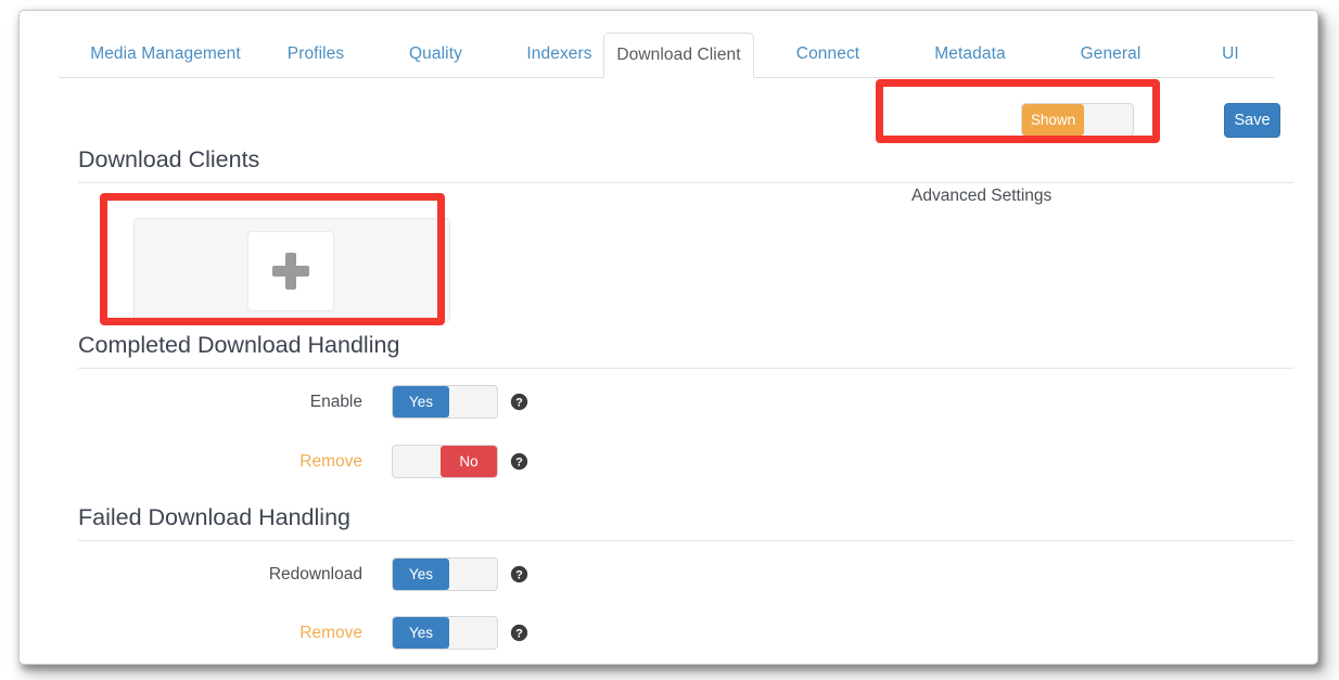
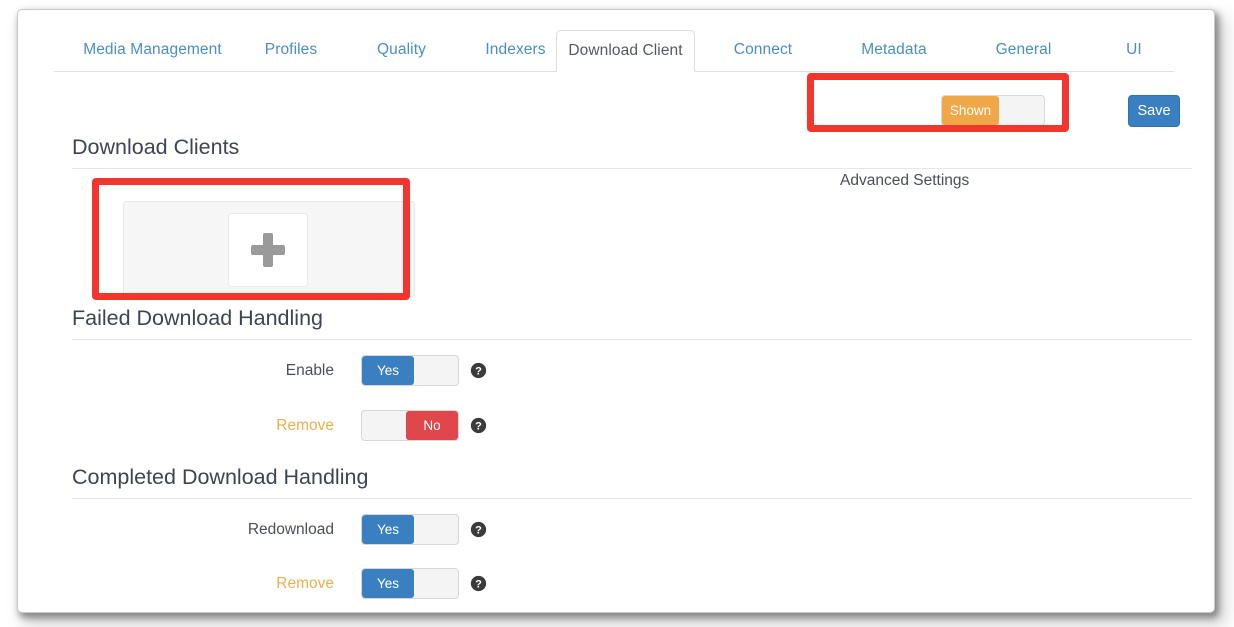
  Media Management
  Profiles
  Quality
  Indexers
  Download Client
  Connect
  Metadata
  General
  UI
  Advanced Settings
  Shown
  Save
  Download Clients
- Completed Download Handling
+ Failed Download Handling
  Enable
  Yes
  ?
  Remove
  No
  ?
- Failed Download Handling
+ Completed Download Handling
  Redownload
  Yes
  ?
  Remove
  Yes
  ?
